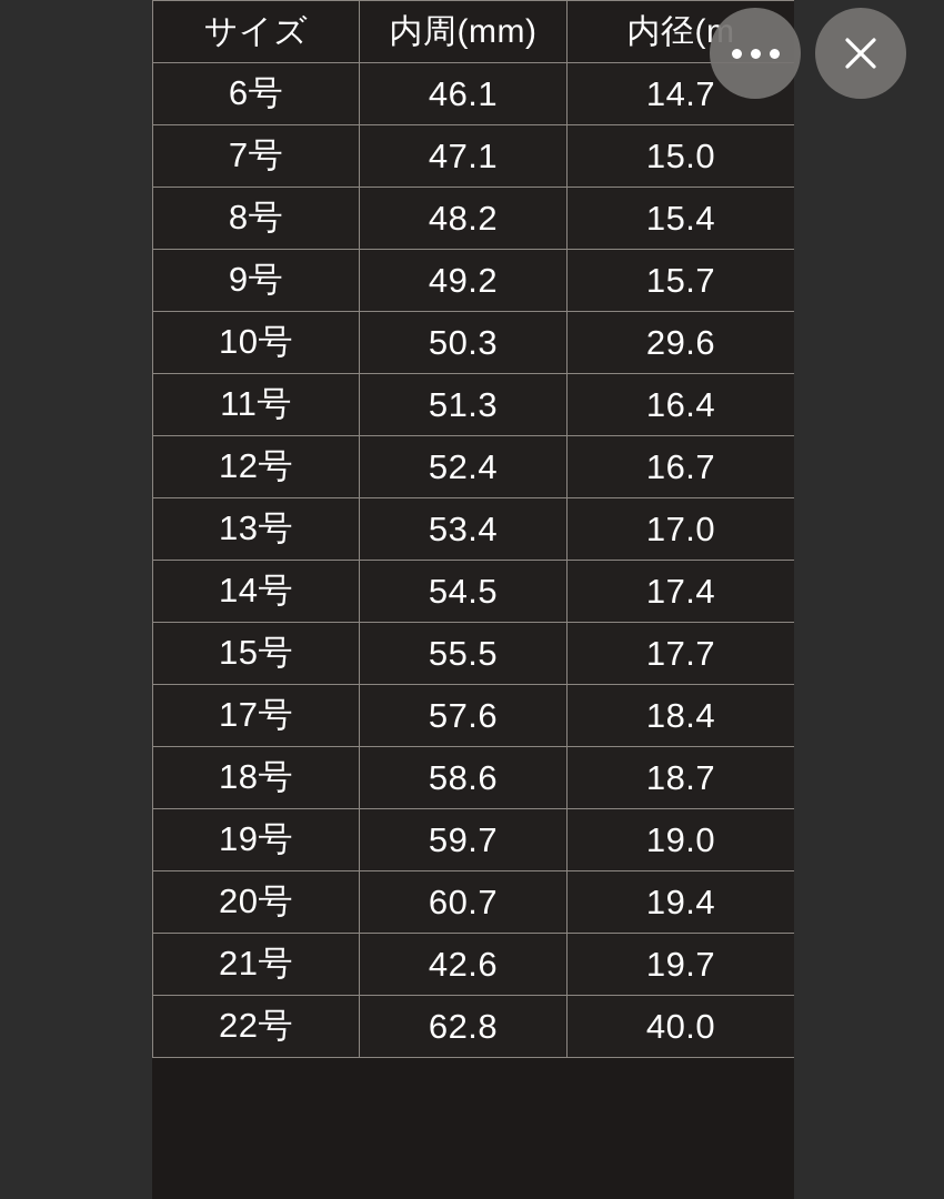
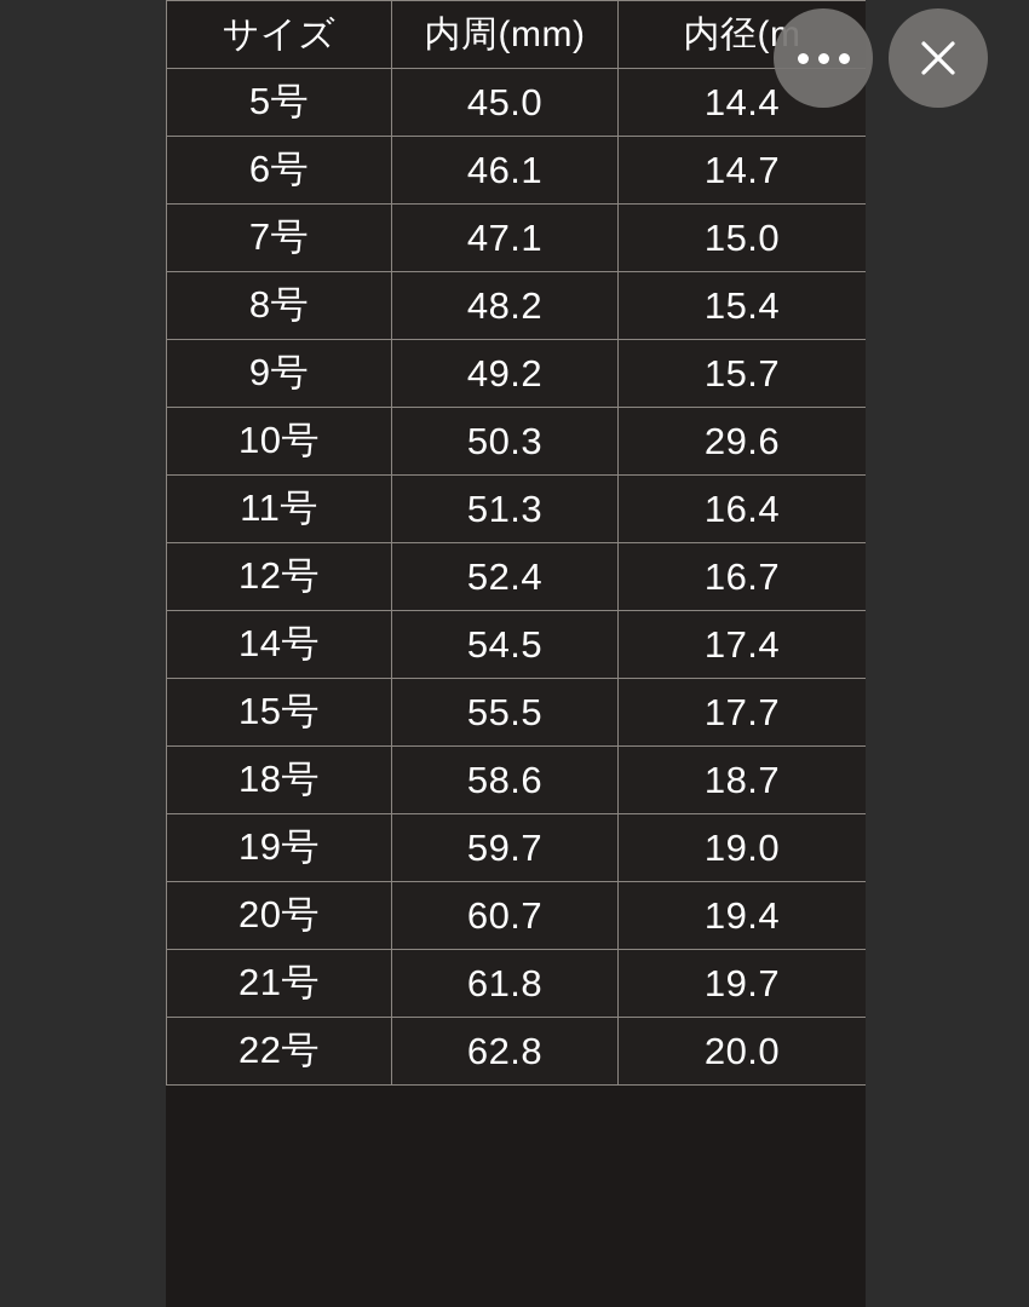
  サイズ	内周(mm)	内径(
+ 5号	45.0	14.4
  6号	46.1	14.7
  7号	47.1	15.0
  8号	48.2	15.4
  9号	49.2	15.7
  10号	50.3	29.6
  11号	51.3	16.4
  12号	52.4	16.7
- 13号	53.4	17.0
  14号	54.5	17.4
  15号	55.5	17.7
- 17号	57.6	18.4
  18号	58.6	18.7
  19号	59.7	19.0
  20号	60.7	19.4
- 21号	42.6	19.7
+ 21号	61.8	19.7
- 22号	62.8	40.0
+ 22号	62.8	20.0
